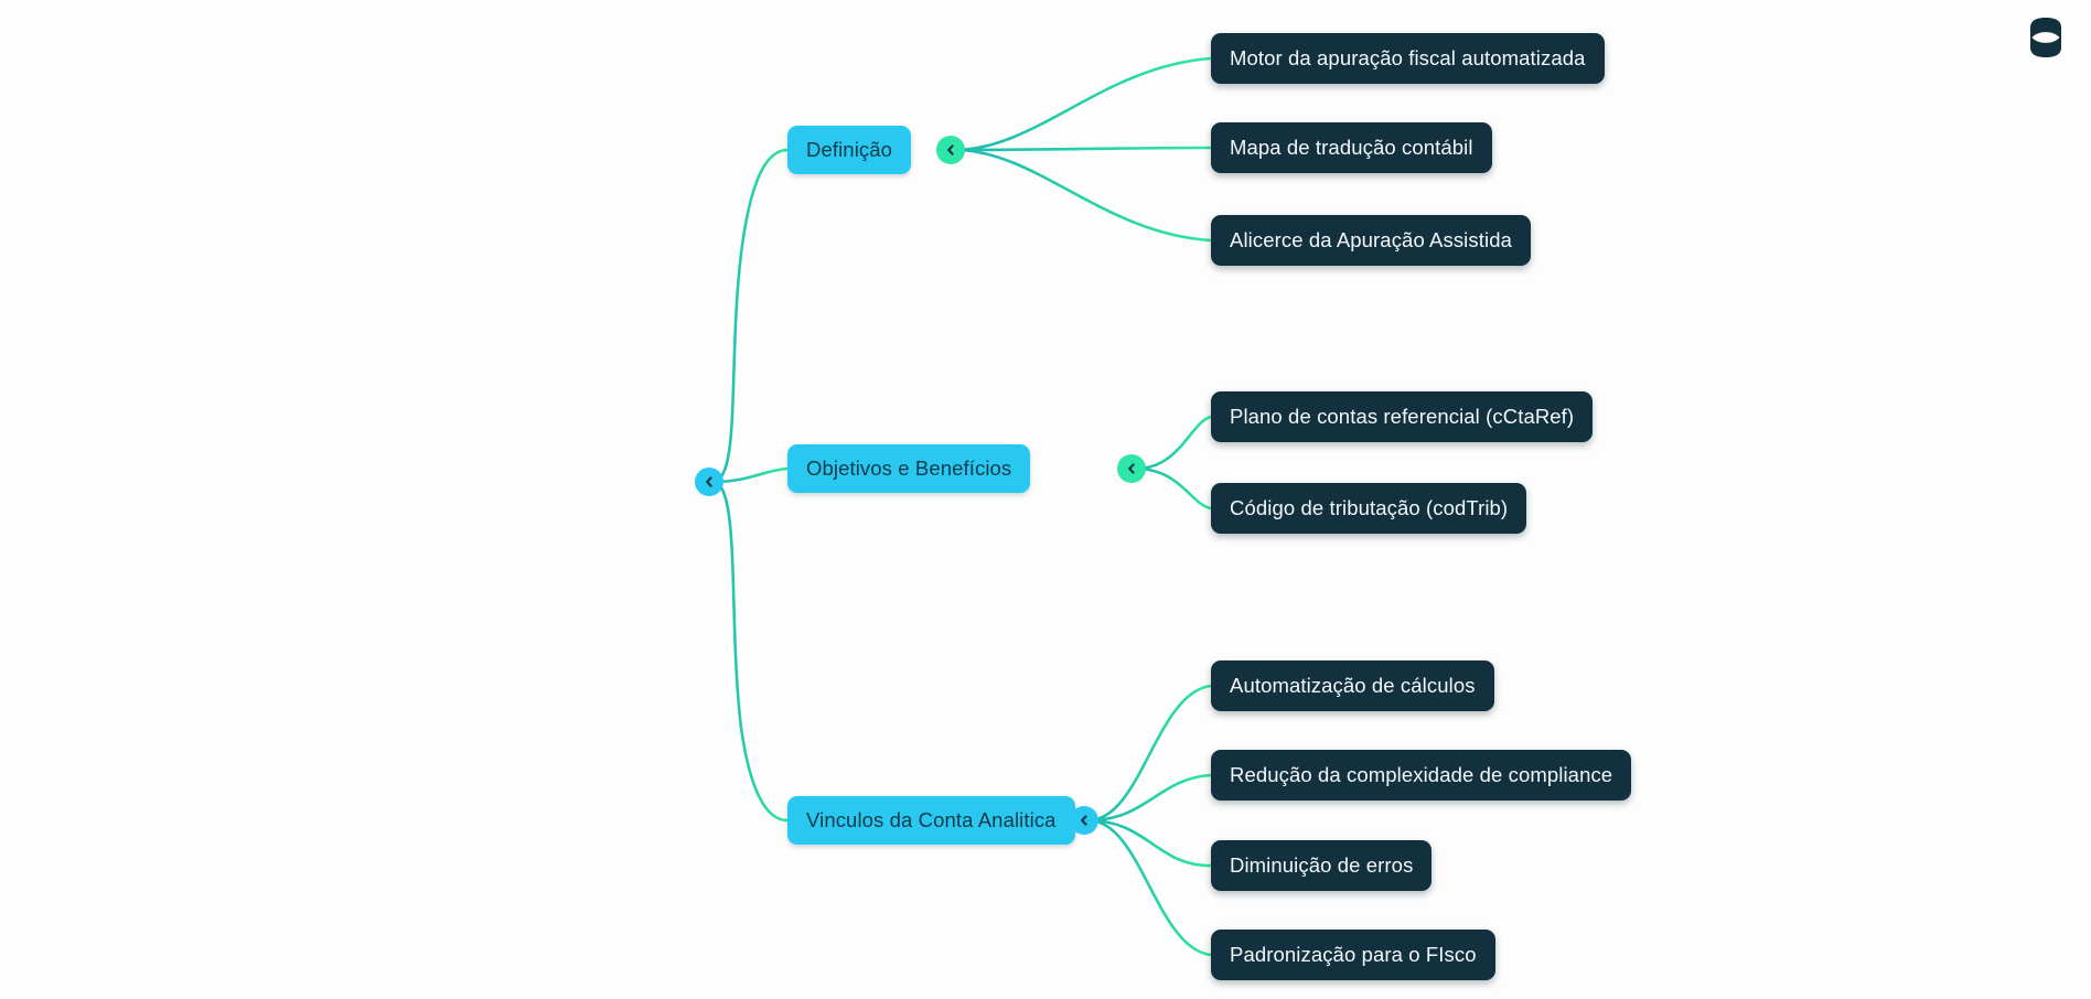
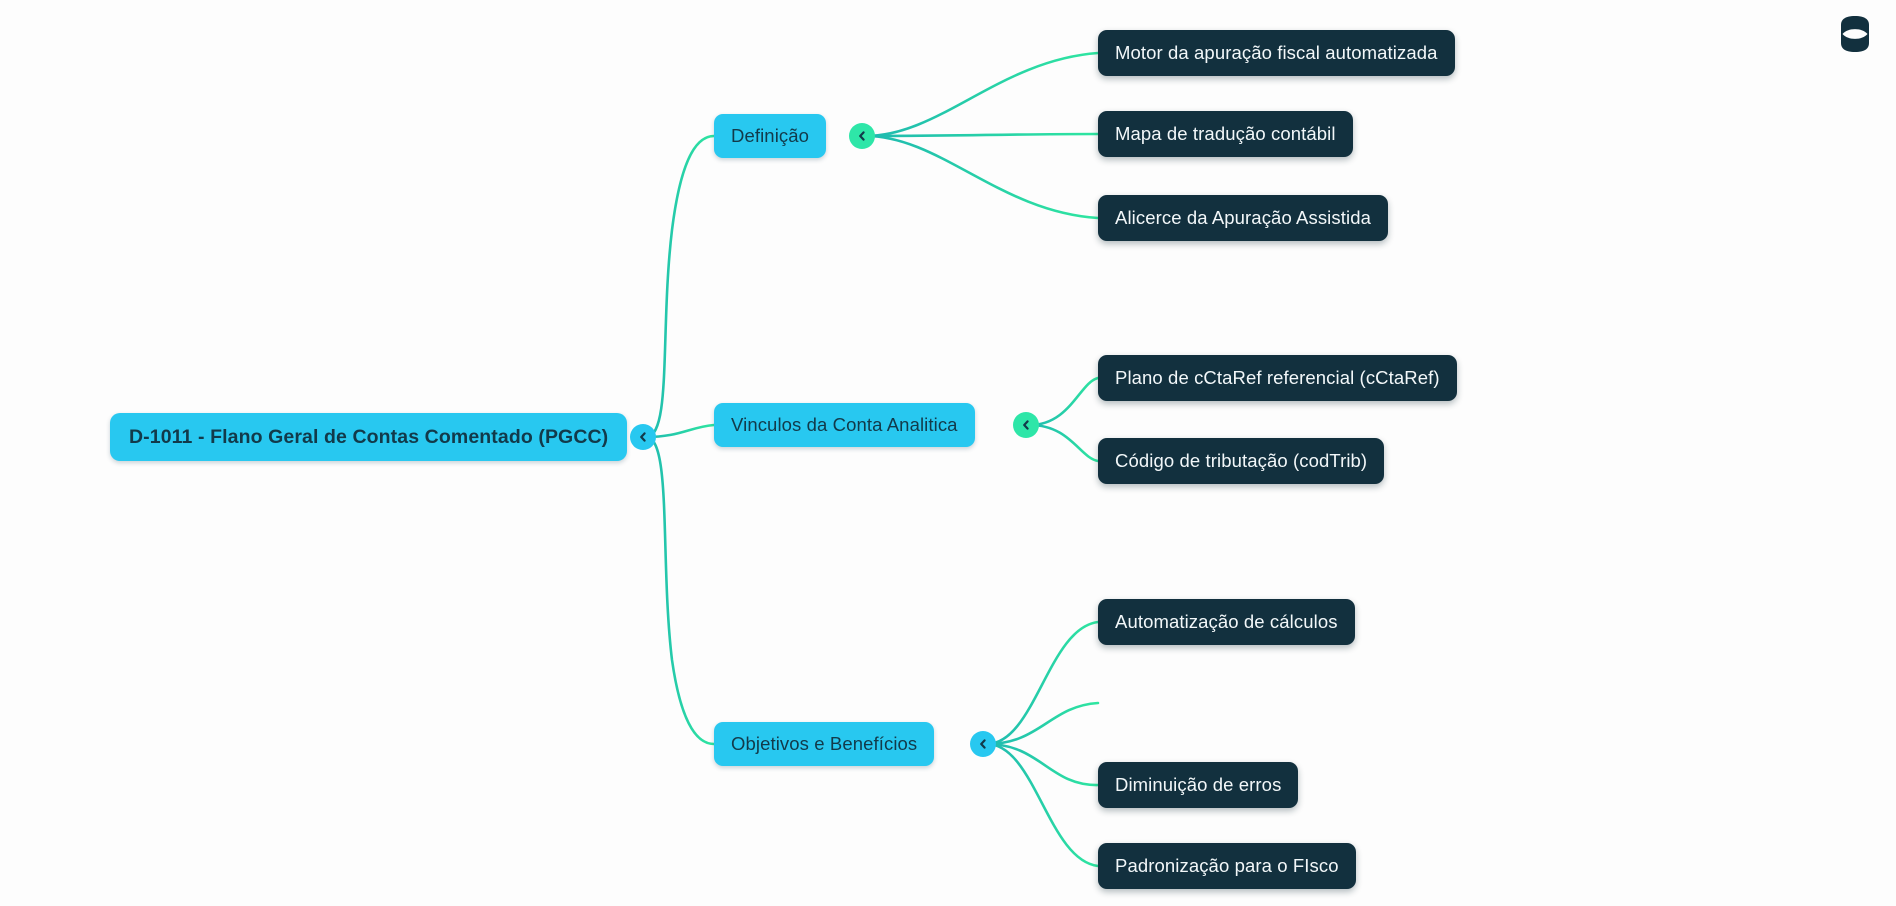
+ D-1011 - Flano Geral de Contas Comentado (PGCC)
  Definição
  Motor da apuração fiscal automatizada
  Mapa de tradução contábil
  Alicerce da Apuração Assistida
- Objetivos e Benefícios
+ Vinculos da Conta Analitica
- Plano de contas referencial (cCtaRef)
+ Plano de cCtaRef referencial (cCtaRef)
  Código de tributação (codTrib)
- Vinculos da Conta Analitica
+ Objetivos e Benefícios
  Automatização de cálculos
- Redução da complexidade de compliance
  Diminuição de erros
  Padronização para o FIsco
